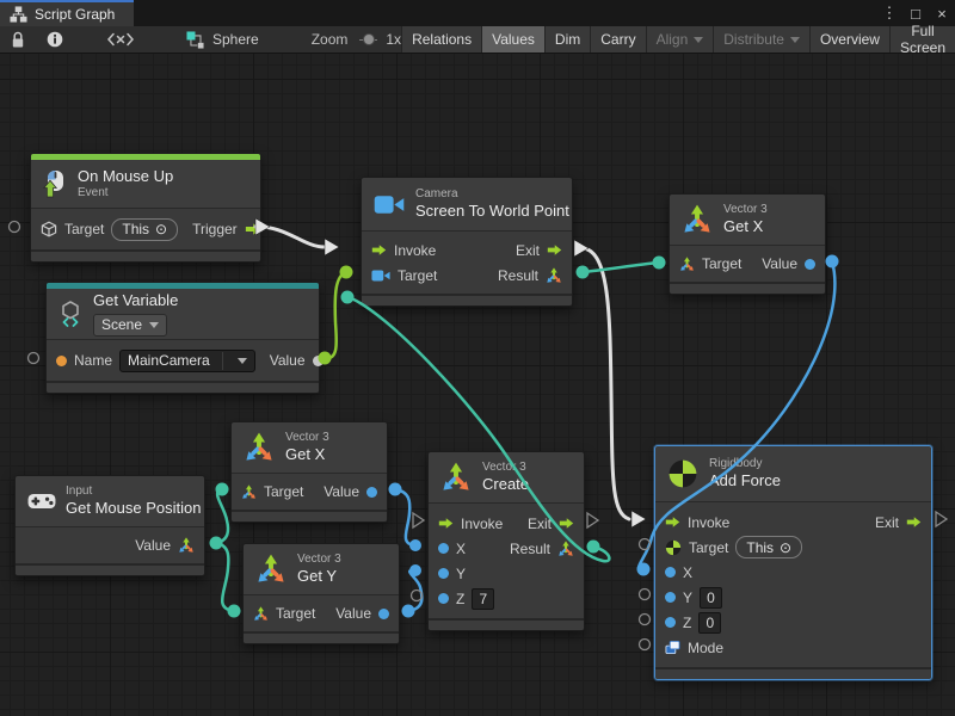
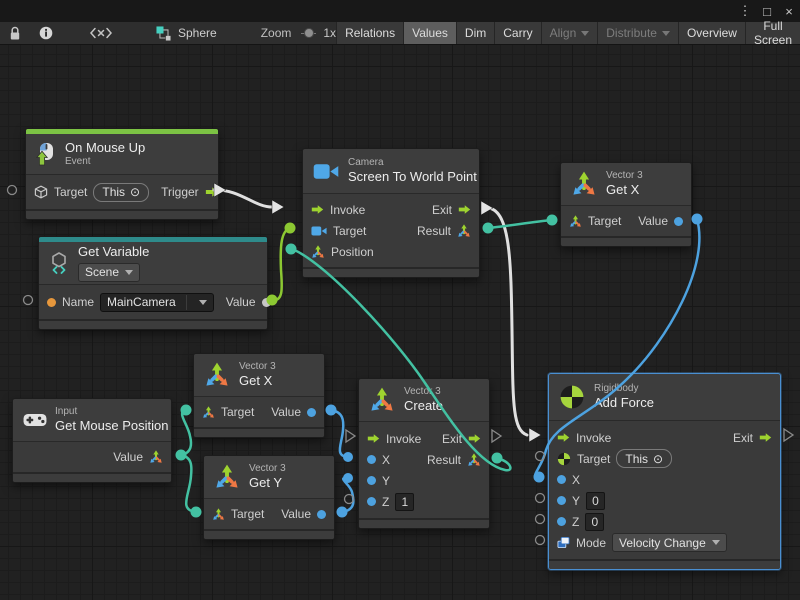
- Script Graph
  ⋮
  □
  ×
  Sphere
  Zoom
  1x
  Relations
  Values
  Dim
  Carry
  Align
  Distribute
  Overview
  Full Screen
  On Mouse Up
  Event
  Target
  This
  ⊙
  Trigger
  Get Variable
  Scene
  Name
  MainCamera
  Value
  Camera
  Screen To World Point
  Invoke
  Exit
  Target
  Result
+ Position
  Vector 3
  Get X
  Target
  Value
  Input
  Get Mouse Position
  Value
  Vector 3
  Get X
  Target
  Value
  Vector 3
  Get Y
  Target
  Value
  Vecto 3
  Creat
  Invoke
  Exit
  X
  Result
  Y
  Z
- 7
+ 1
  Rigidbody
  dd Force
  Invoke
  Exit
  Target
  This
  ⊙
  X
  Y
  0
  Z
  0
  Mode
+ Velocity Change
